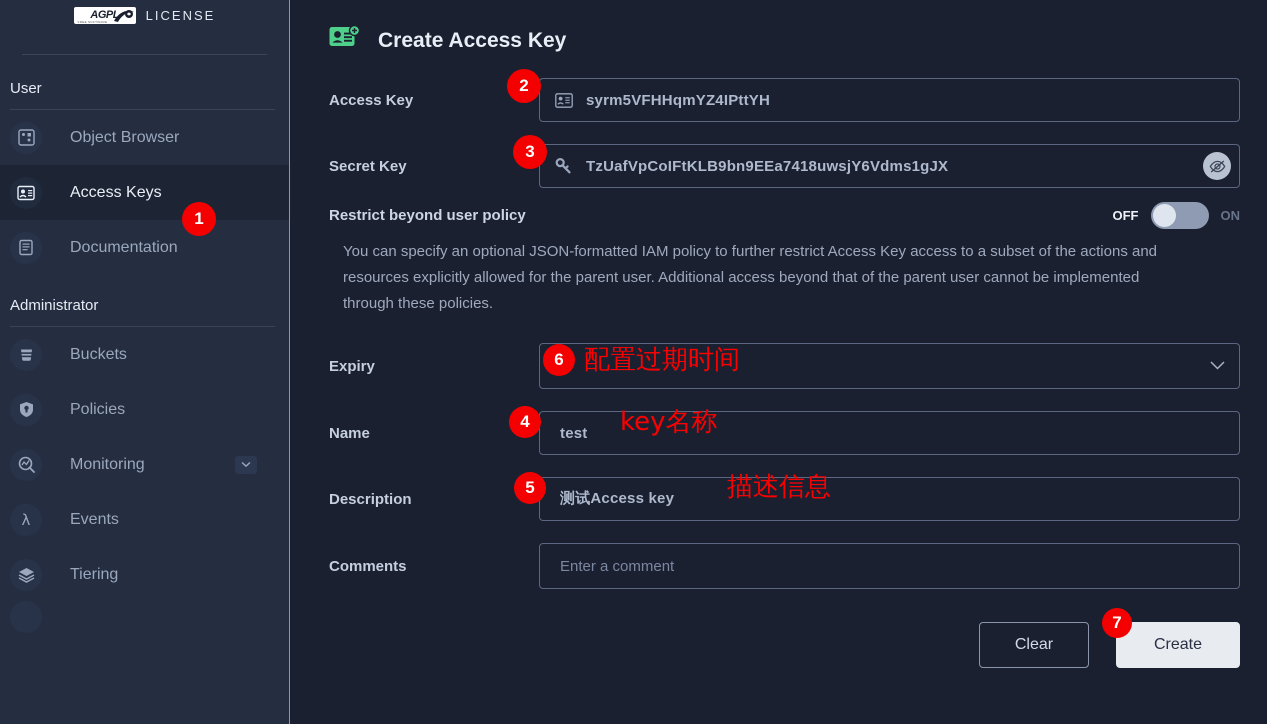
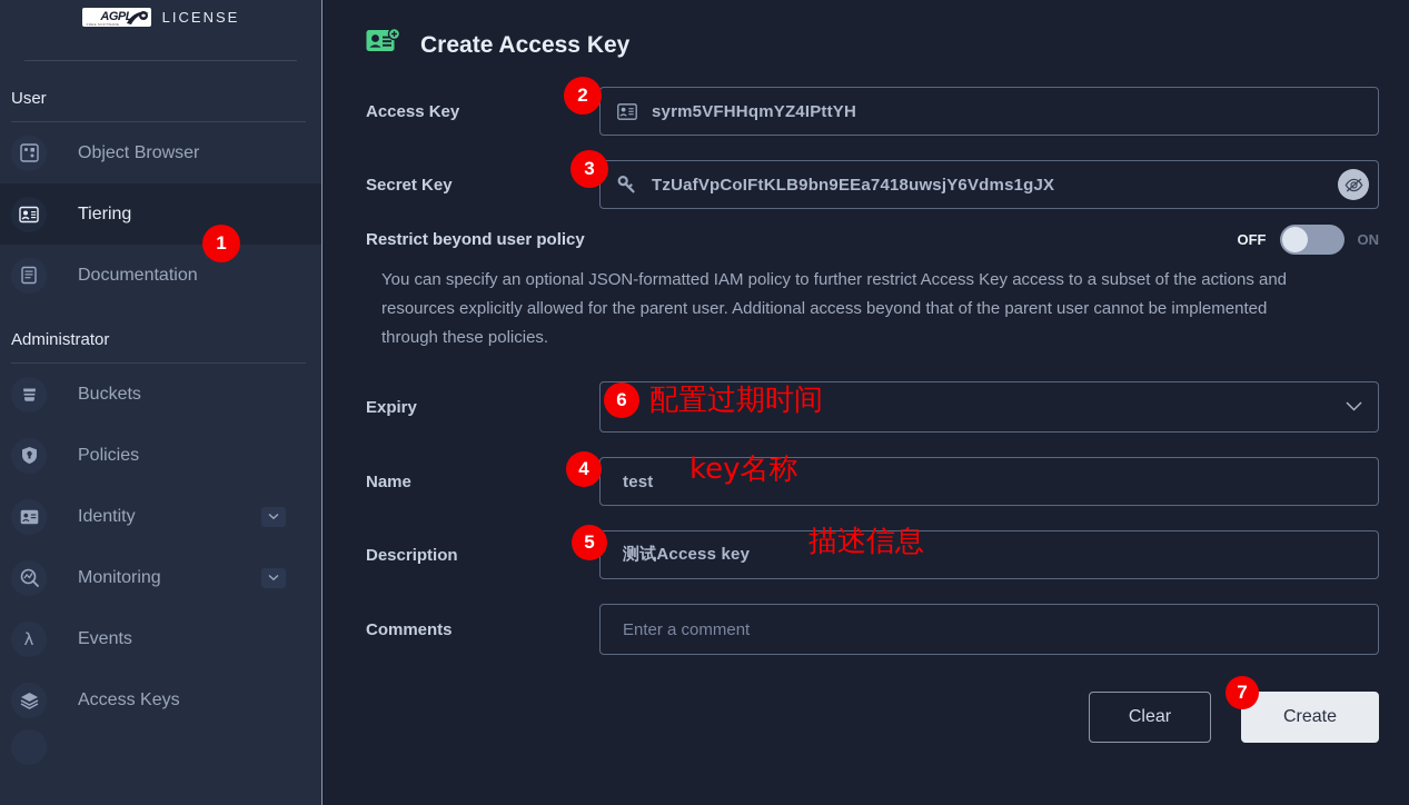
  AGPL
  LICENSE
  User
  Object Browser
- Access Keys
+ Tiering
  Documentation
  Administrator
  Buckets
  Policies
+ Identity
  Monitoring
  λ
  Events
- Tiering
+ Access Keys
  1
  Create Access Key
  Access Key
  syrm5VFHHqmYZ4IPttYH
  2
  Secret Key
  TzUafVpCoIFtKLB9bn9EEa7418uwsjY6Vdms1gJX
  3
  Restrict beyond user policy
  OFF
  ON
  You can specify an optional JSON-formatted IAM policy to further restrict Access Key access to a subset of the actions and resources explicitly allowed for the parent user. Additional access beyond that of the parent user cannot be implemented through these policies.
  Expiry
  6
  配置过期时间
  Name
  test
  4
  key名称
  Description
  测试Access key
  5
  描述信息
  Comments
  Enter a comment
  Clear
  Create
  7
